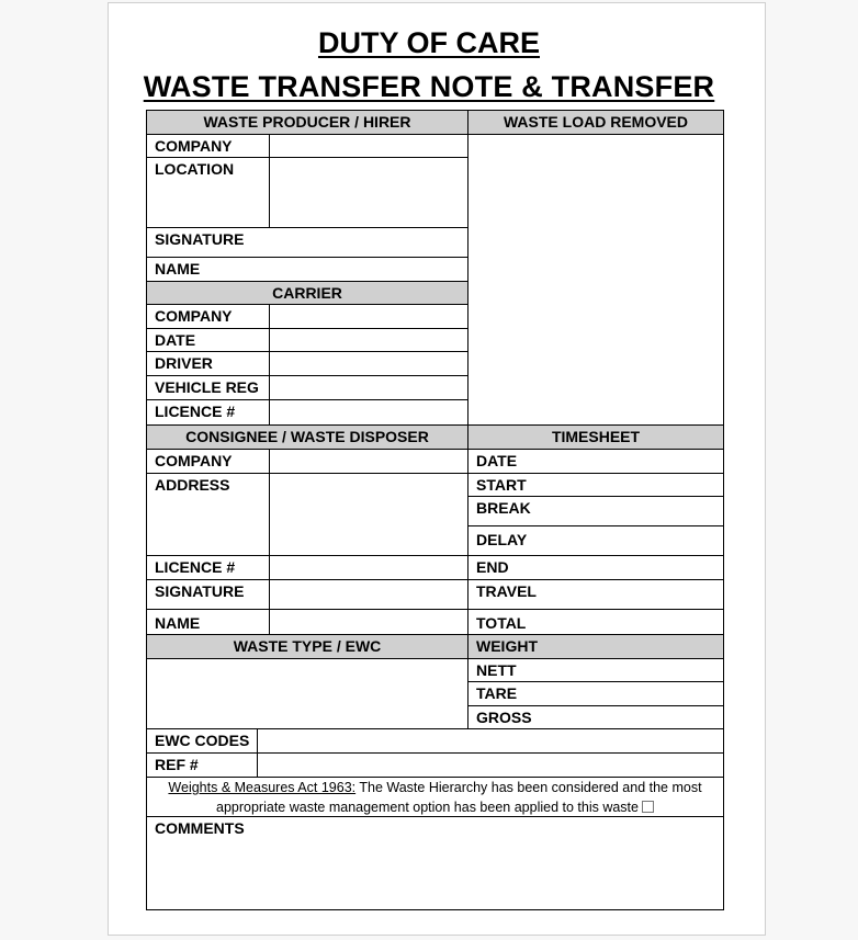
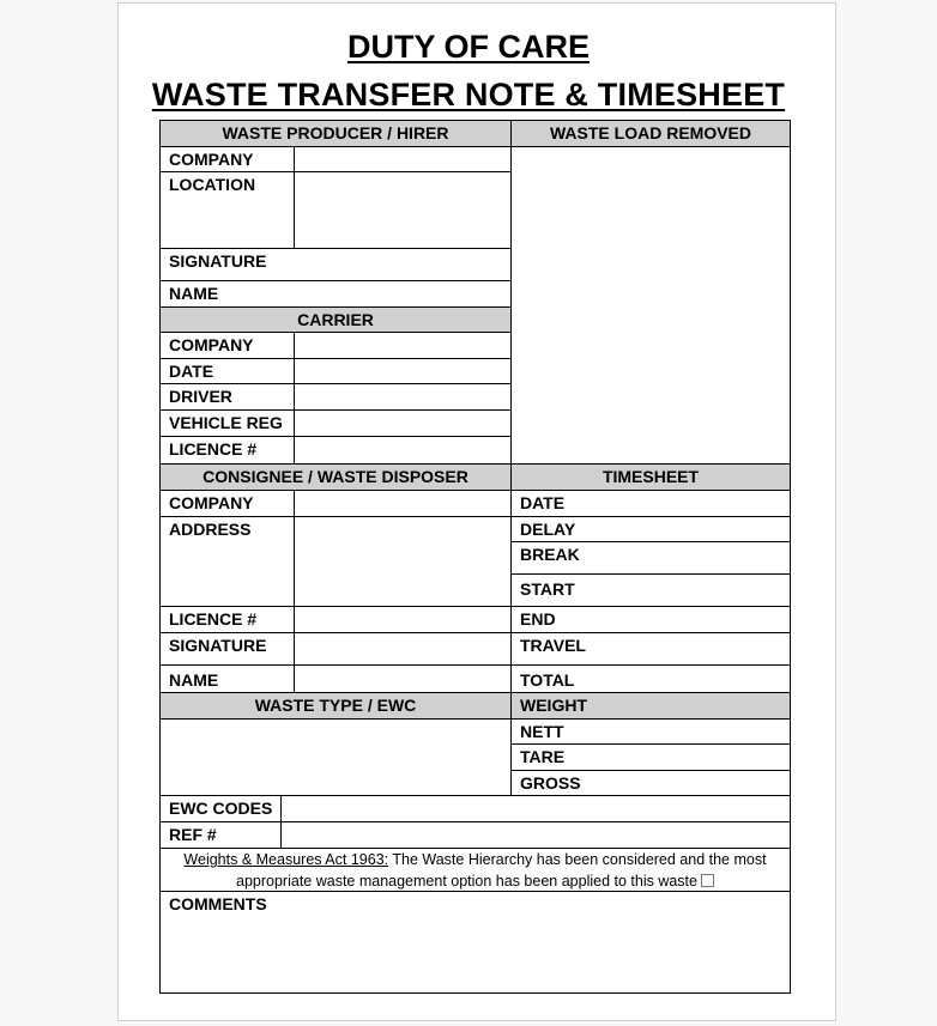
  DUTY OF CARE
- WASTE TRANSFER NOTE & TRANSFER
+ WASTE TRANSFER NOTE & TIMESHEET
  WASTE PRODUCER / HIRER
  COMPANY
  LOCATION
  SIGNATURE
  NAME
  WASTE LOAD REMOVED
  CARRIER
  COMPANY
  DATE
  DRIVER
  VEHICLE REG
  LICENCE #
  CONSIGNEE / WASTE DISPOSER
  COMPANY
  ADDRESS
  LICENCE #
  SIGNATURE
  NAME
  TIMESHEET
  DATE
- START
+ DELAY
  BREAK
- DELAY
+ START
  END
  TRAVEL
  TOTAL
  WASTE TYPE / EWC
  WEIGHT
  NETT
  TARE
  GROSS
  EWC CODES
  REF #
  Weights & Measures Act 1963: The Waste Hierarchy has been considered and the most
  appropriate waste management option has been applied to this waste
  COMMENTS
